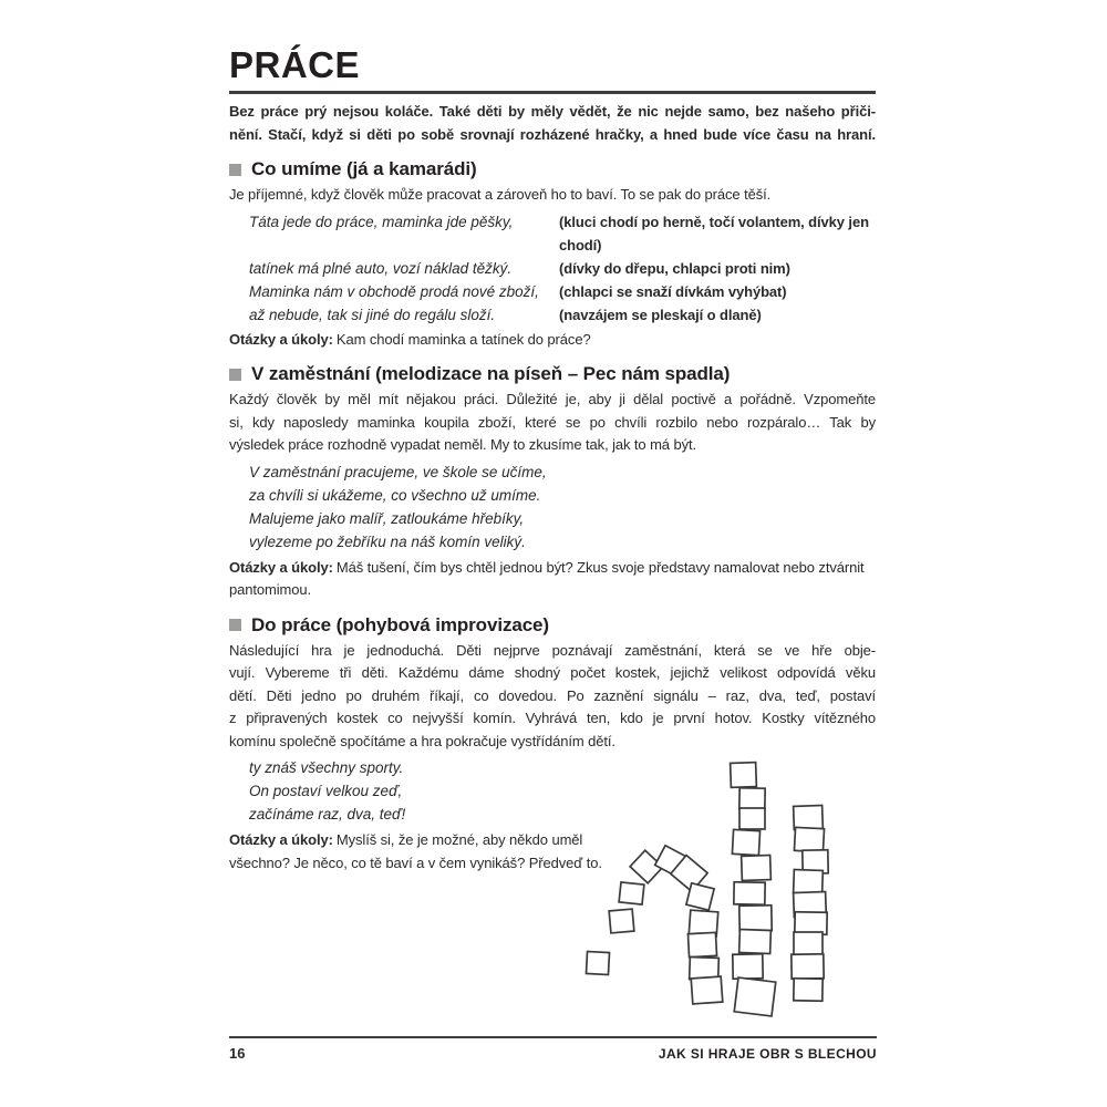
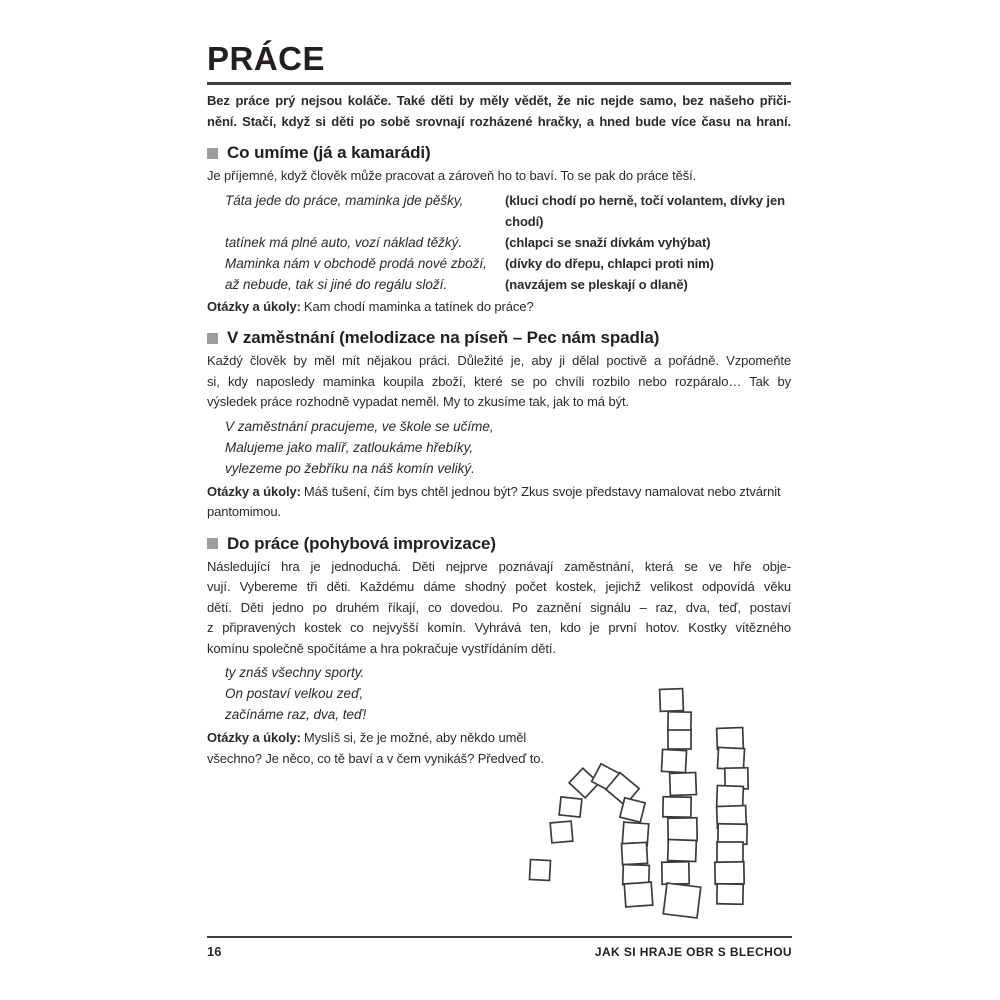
  PRÁCE
  Bez práce prý nejsou koláče. Také děti by měly vědět, že nic nejde samo, bez našeho přiči-
  nění. Stačí, když si děti po sobě srovnají rozházené hračky, a hned bude více času na hraní.
  Co umíme (já a kamarádi)
  Je příjemné, když člověk může pracovat a zároveň ho to baví. To se pak do práce těší.
  Táta jede do práce, maminka jde pěšky,
  (kluci chodí po herně, točí volantem, dívky jen chodí)
  tatínek má plné auto, vozí náklad těžký.
- (dívky do dřepu, chlapci proti nim)
+ (chlapci se snaží dívkám vyhýbat)
  Maminka nám v obchodě prodá nové zboží,
- (chlapci se snaží dívkám vyhýbat)
+ (dívky do dřepu, chlapci proti nim)
  až nebude, tak si jiné do regálu složí.
  (navzájem se pleskají o dlaně)
  Otázky a úkoly: Kam chodí maminka a tatínek do práce?
  V zaměstnání (melodizace na píseň – Pec nám spadla)
  Každý člověk by měl mít nějakou práci. Důležité je, aby ji dělal poctivě a pořádně. Vzpomeňte
  si, kdy naposledy maminka koupila zboží, které se po chvíli rozbilo nebo rozpáralo… Tak by
  výsledek práce rozhodně vypadat neměl. My to zkusíme tak, jak to má být.
  V zaměstnání pracujeme, ve škole se učíme,
- za chvíli si ukážeme, co všechno už umíme.
  Malujeme jako malíř, zatloukáme hřebíky,
  vylezeme po žebříku na náš komín veliký.
  Otázky a úkoly: Máš tušení, čím bys chtěl jednou být? Zkus svoje představy namalovat nebo ztvárnit pantomimou.
  Do práce (pohybová improvizace)
  Následující hra je jednoduchá. Děti nejprve poznávají zaměstnání, která se ve hře obje-
  vují. Vybereme tři děti. Každému dáme shodný počet kostek, jejichž velikost odpovídá věku
  dětí. Děti jedno po druhém říkají, co dovedou. Po zaznění signálu – raz, dva, teď, postaví
  z připravených kostek co nejvyšší komín. Vyhrává ten, kdo je první hotov. Kostky vítězného
  komínu společně spočítáme a hra pokračuje vystřídáním dětí.
  ty znáš všechny sporty.
  On postaví velkou zeď,
  začínáme raz, dva, teď!
  Otázky a úkoly: Myslíš si, že je možné, aby někdo uměl všechno? Je něco, co tě baví a v čem vynikáš? Předveď to.
  16
  JAK SI HRAJE OBR S BLECHOU
